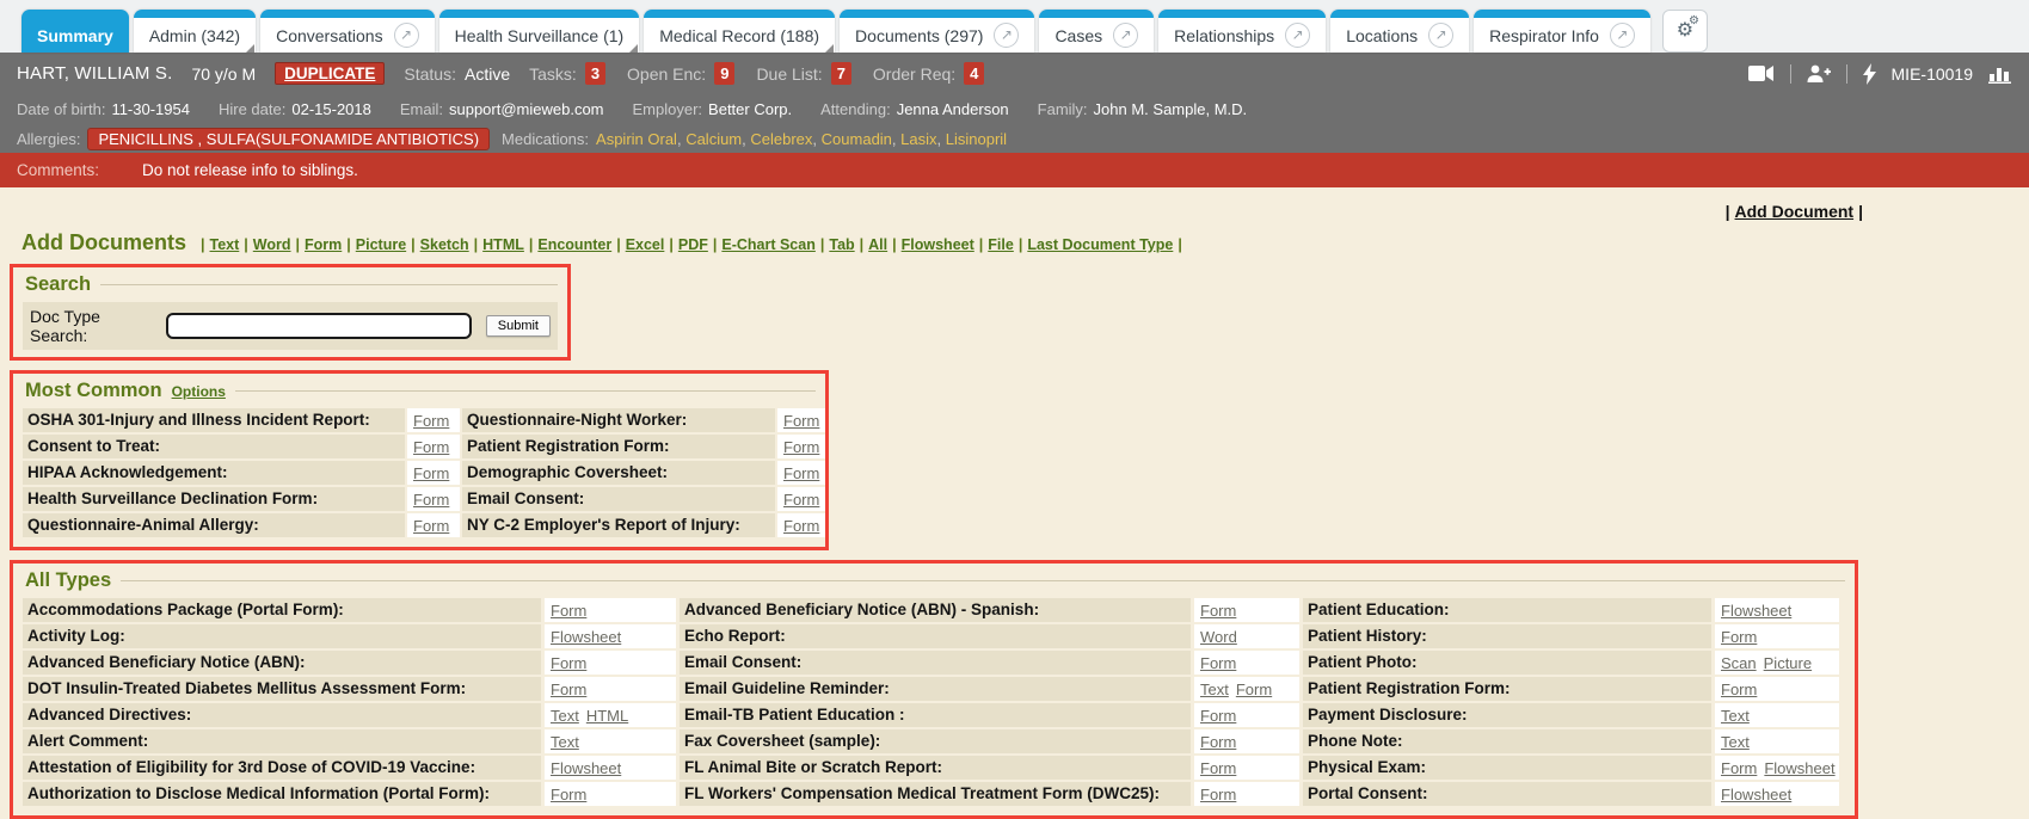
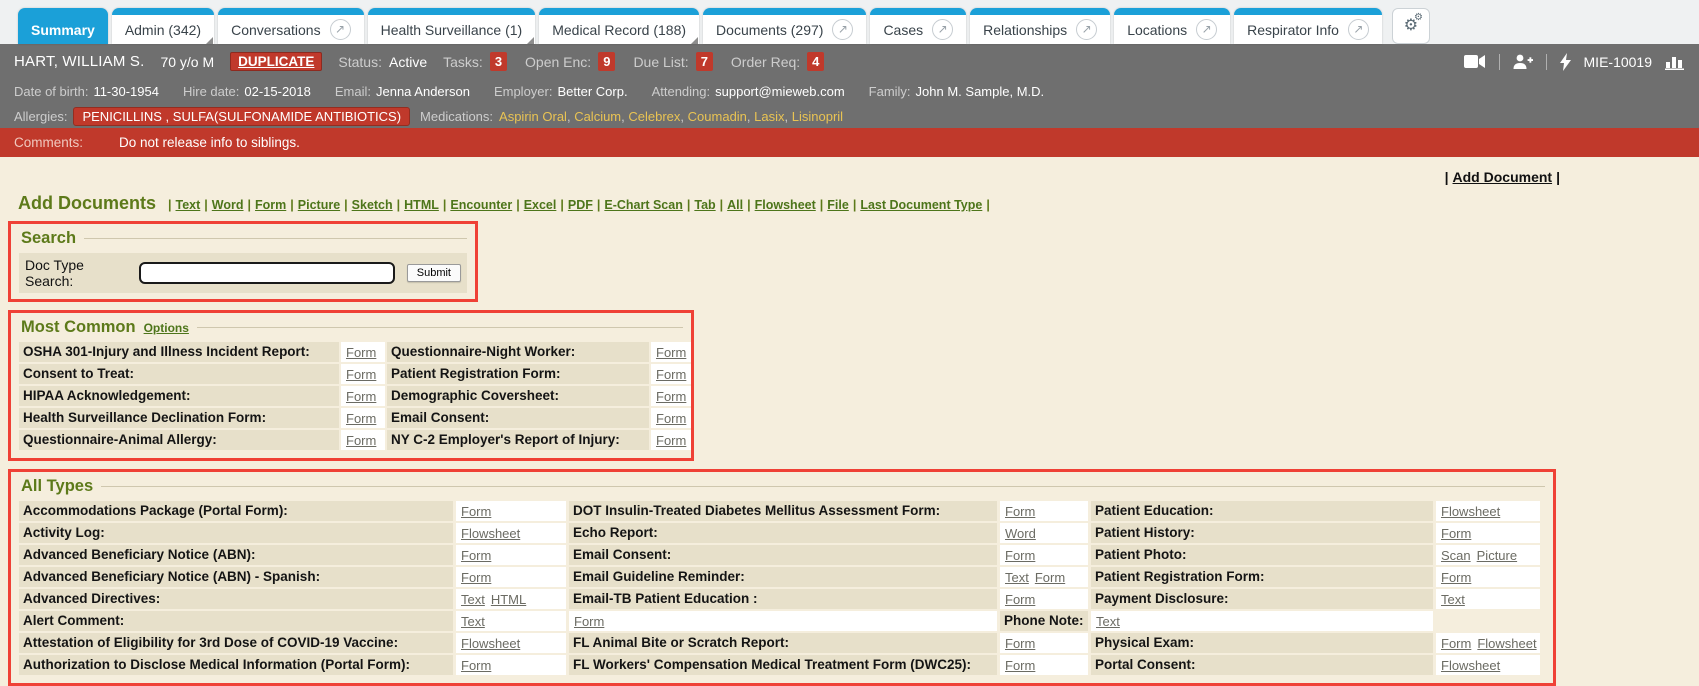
  Summary
  Admin (342)
  Conversations
  ↗
  Health Surveillance (1)
  Medical Record (188)
  Documents (297)
  ↗
  Cases
  ↗
  Relationships
  ↗
  Locations
  ↗
  Respirator Info
  ↗
  ⚙
  ⚙
  HART, WILLIAM S.
  70 y/o M
  DUPLICATE
  Status:
  Active
  Tasks:
  3
  Open Enc:
  9
  Due List:
  7
  Order Req:
  4
  MIE-10019
  Date of birth: 11-30-1954
  Hire date: 02-15-2018
- Email: support@mieweb.com
+ Email: Jenna Anderson
  Employer: Better Corp.
- Attending: Jenna Anderson
+ Attending: support@mieweb.com
  Family: John M. Sample, M.D.
  Allergies:
  PENICILLINS , SULFA(SULFONAMIDE ANTIBIOTICS)
  Medications:
  Aspirin Oral, Calcium, Celebrex, Coumadin, Lasix, Lisinopril
  Comments:
  Do not release info to siblings.
  | Add Document |
  Add Documents
  | Text | Word | Form | Picture | Sketch | HTML | Encounter | Excel | PDF | E-Chart Scan | Tab | All | Flowsheet | File | Last Document Type |
  Search
  Doc Type Search:
  Submit
  Most Common
  Options
  OSHA 301-Injury and Illness Incident Report:
  Form
  Questionnaire-Night Worker:
  Form
  Consent to Treat:
  Form
  Patient Registration Form:
  Form
  HIPAA Acknowledgement:
  Form
  Demographic Coversheet:
  Form
  Health Surveillance Declination Form:
  Form
  Email Consent:
  Form
  Questionnaire-Animal Allergy:
  Form
  NY C-2 Employer's Report of Injury:
  Form
  All Types
  Accommodations Package (Portal Form):
  Form
- Advanced Beneficiary Notice (ABN) - Spanish:
+ DOT Insulin-Treated Diabetes Mellitus Assessment Form:
  Form
  Patient Education:
  Flowsheet
  Activity Log:
  Flowsheet
  Echo Report:
  Word
  Patient History:
  Form
  Advanced Beneficiary Notice (ABN):
  Form
  Email Consent:
  Form
  Patient Photo:
  Scan
  Picture
- DOT Insulin-Treated Diabetes Mellitus Assessment Form:
+ Advanced Beneficiary Notice (ABN) - Spanish:
  Form
  Email Guideline Reminder:
  Text
  Form
  Patient Registration Form:
  Form
  Advanced Directives:
  Text
  HTML
  Email-TB Patient Education :
  Form
  Payment Disclosure:
  Text
  Alert Comment:
  Text
- Fax Coversheet (sample):
  Form
  Phone Note:
  Text
  Attestation of Eligibility for 3rd Dose of COVID-19 Vaccine:
  Flowsheet
  FL Animal Bite or Scratch Report:
  Form
  Physical Exam:
  Form
  Flowsheet
  Authorization to Disclose Medical Information (Portal Form):
  Form
  FL Workers' Compensation Medical Treatment Form (DWC25):
  Form
  Portal Consent:
  Flowsheet
